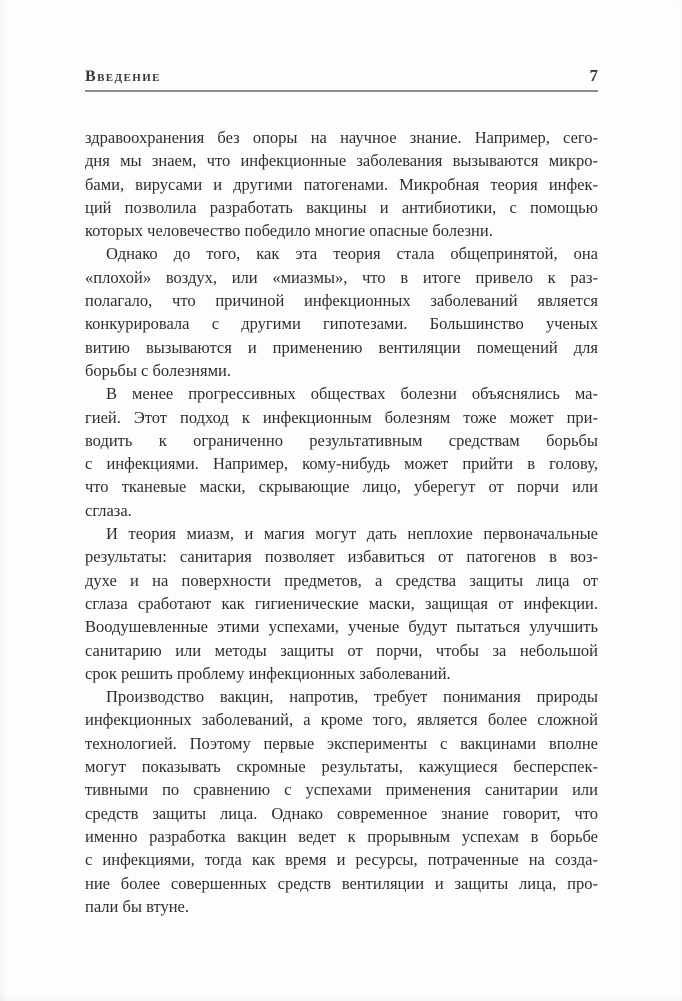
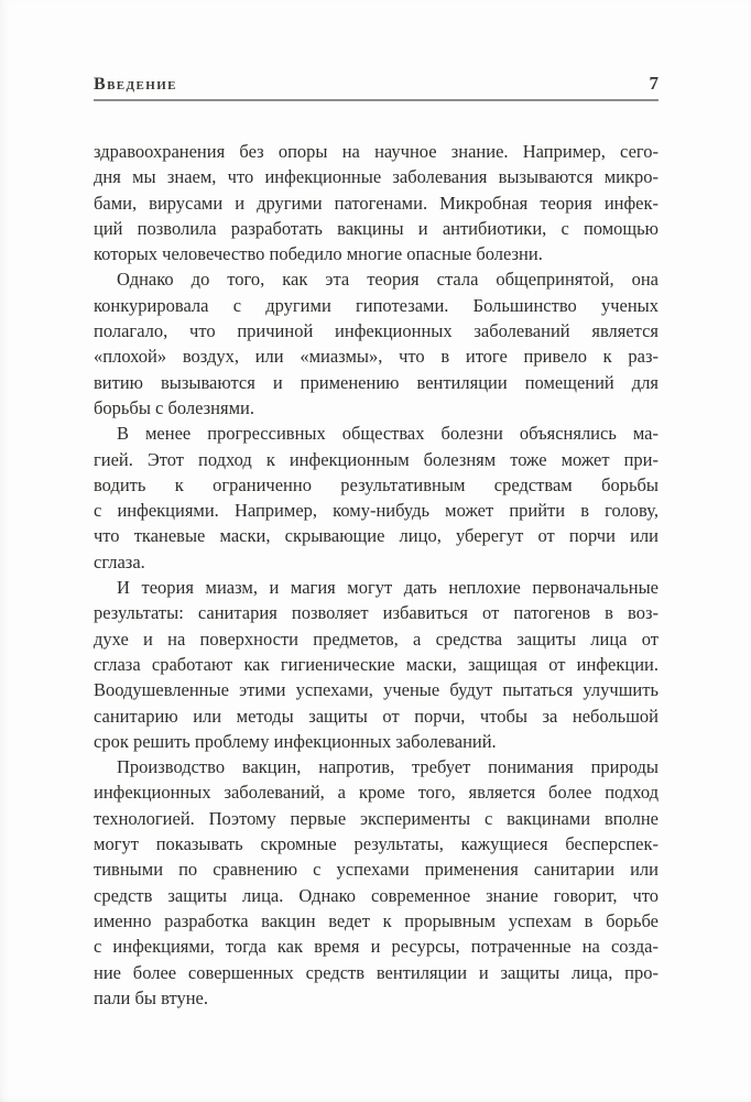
  Введение
  7
  здравоохранения без опоры на научное знание. Например, сего-
  дня мы знаем, что инфекционные заболевания вызываются микро-
  бами, вирусами и другими патогенами. Микробная теория инфек-
  ций позволила разработать вакцины и антибиотики, с помощью
  которых человечество победило многие опасные болезни.
  Однако до того, как эта теория стала общепринятой, она
- «плохой» воздух, или «миазмы», что в итоге привело к раз-
+ конкурировала с другими гипотезами. Большинство ученых
  полагало, что причиной инфекционных заболеваний является
- конкурировала с другими гипотезами. Большинство ученых
+ «плохой» воздух, или «миазмы», что в итоге привело к раз-
  витию вызываются и применению вентиляции помещений для
  борьбы с болезнями.
  В менее прогрессивных обществах болезни объяснялись ма-
  гией. Этот подход к инфекционным болезням тоже может при-
  водить к ограниченно результативным средствам борьбы
  с инфекциями. Например, кому-нибудь может прийти в голову,
  что тканевые маски, скрывающие лицо, уберегут от порчи или
  сглаза.
  И теория миазм, и магия могут дать неплохие первоначальные
  результаты: санитария позволяет избавиться от патогенов в воз-
  духе и на поверхности предметов, а средства защиты лица от
  сглаза сработают как гигиенические маски, защищая от инфекции.
  Воодушевленные этими успехами, ученые будут пытаться улучшить
  санитарию или методы защиты от порчи, чтобы за небольшой
  срок решить проблему инфекционных заболеваний.
  Производство вакцин, напротив, требует понимания природы
- инфекционных заболеваний, а кроме того, является более сложной
+ инфекционных заболеваний, а кроме того, является более подход
  технологией. Поэтому первые эксперименты с вакцинами вполне
  могут показывать скромные результаты, кажущиеся бесперспек-
  тивными по сравнению с успехами применения санитарии или
  средств защиты лица. Однако современное знание говорит, что
  именно разработка вакцин ведет к прорывным успехам в борьбе
  с инфекциями, тогда как время и ресурсы, потраченные на созда-
  ние более совершенных средств вентиляции и защиты лица, про-
  пали бы втуне.
